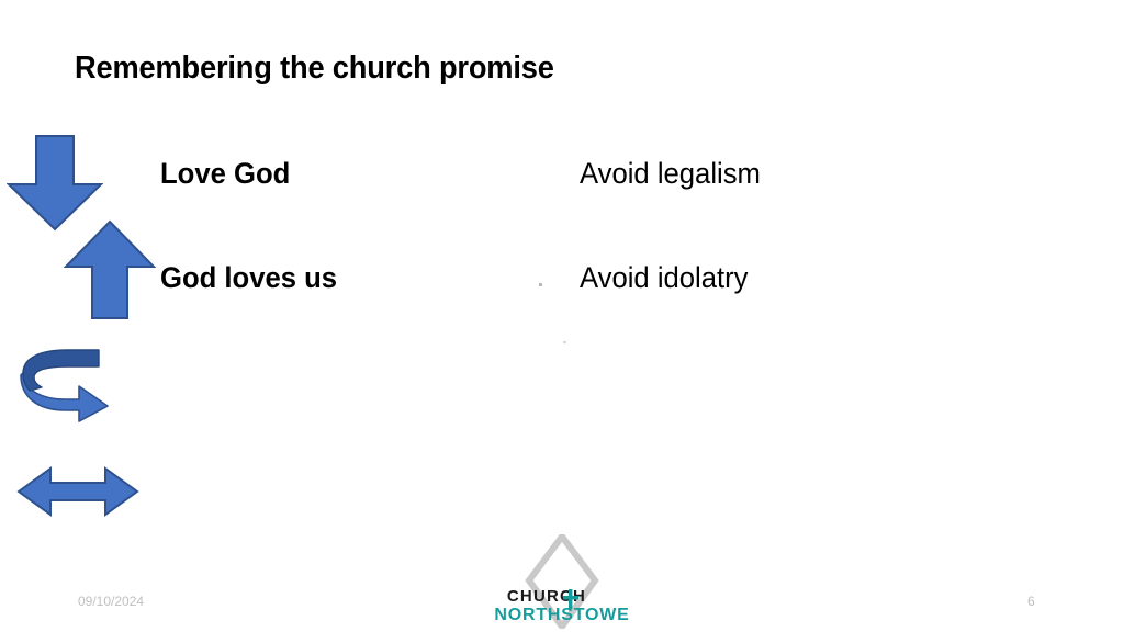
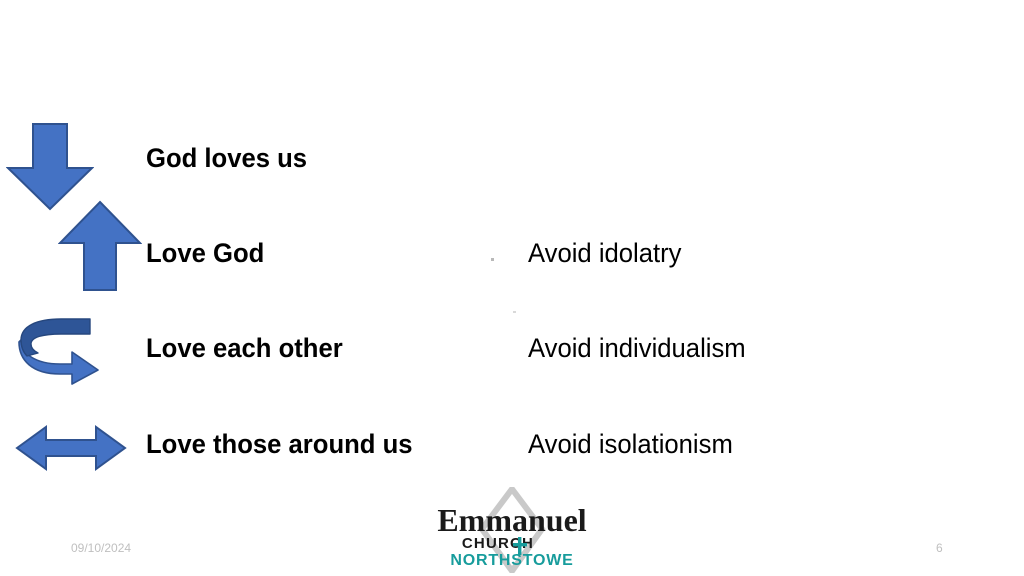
- Remembering the church promise
- Love God
+ God loves us
- Avoid legalism
- God loves us
+ Love God
  Avoid idolatry
+ Love each other
+ Avoid individualism
+ Love those around us
+ Avoid isolationism
+ Emmanuel
  CHURH
  NORTHSTOWE
  09/10/2024
  6
